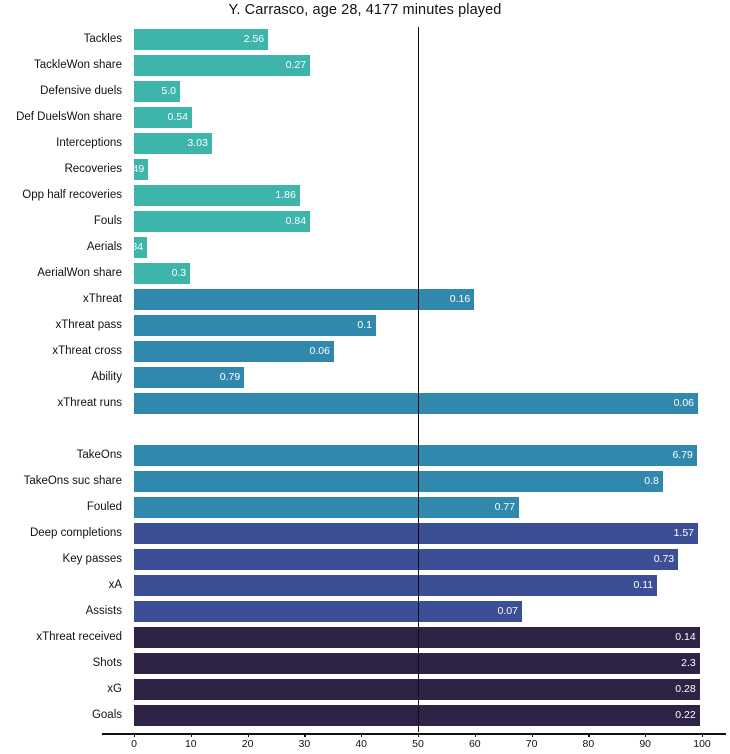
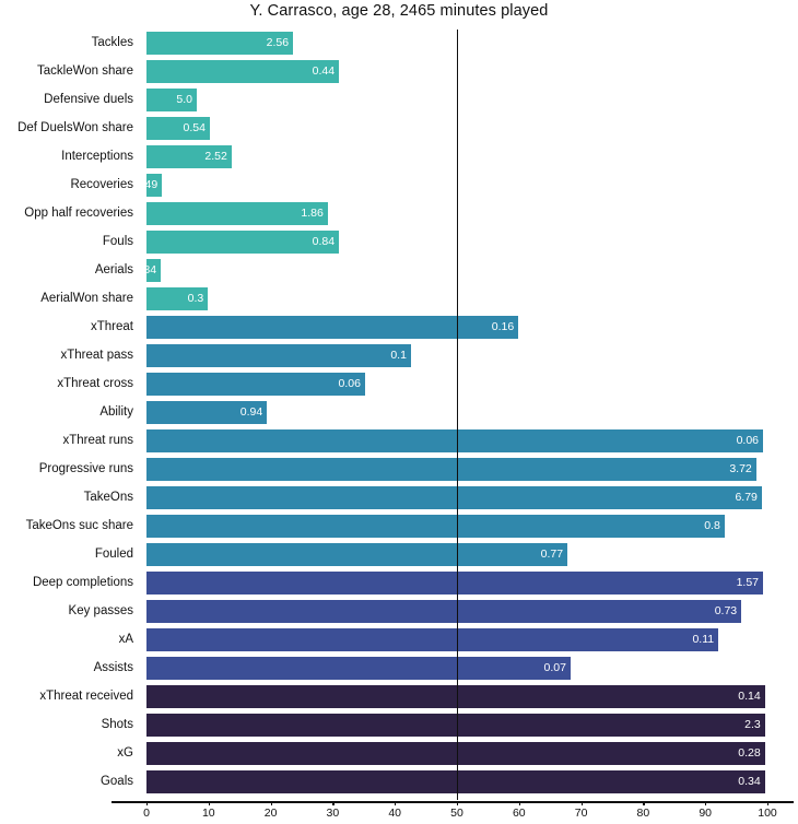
- Y. Carrasco, age 28, 4177 minutes played
+ Y. Carrasco, age 28, 2465 minutes played
  Tackles
  2.56
  TackleWon share
- 0.27
+ 0.44
  Defensive duels
  5.0
  Def DuelsWon share
  0.54
  Interceptions
- 3.03
+ 2.52
  Recoveries
  4.49
  Opp half recoveries
  1.86
  Fouls
  0.84
  Aerials
  0.84
  AerialWon share
  0.3
  xThreat
  0.16
  xThreat pass
  0.1
  xThreat cross
  0.06
  Ability
- 0.79
+ 0.94
  xThreat runs
  0.06
+ Progressive runs
+ 3.72
  TakeOns
  6.79
  TakeOns suc share
  0.8
  Fouled
  0.77
  Deep completions
  1.57
  Key passes
  0.73
  xA
  0.11
  Assists
  0.07
  xThreat received
  0.14
  Shots
  2.3
  xG
  0.28
  Goals
- 0.22
+ 0.34
  0
  10
  20
  30
  40
  50
  60
  70
  80
  90
  100
